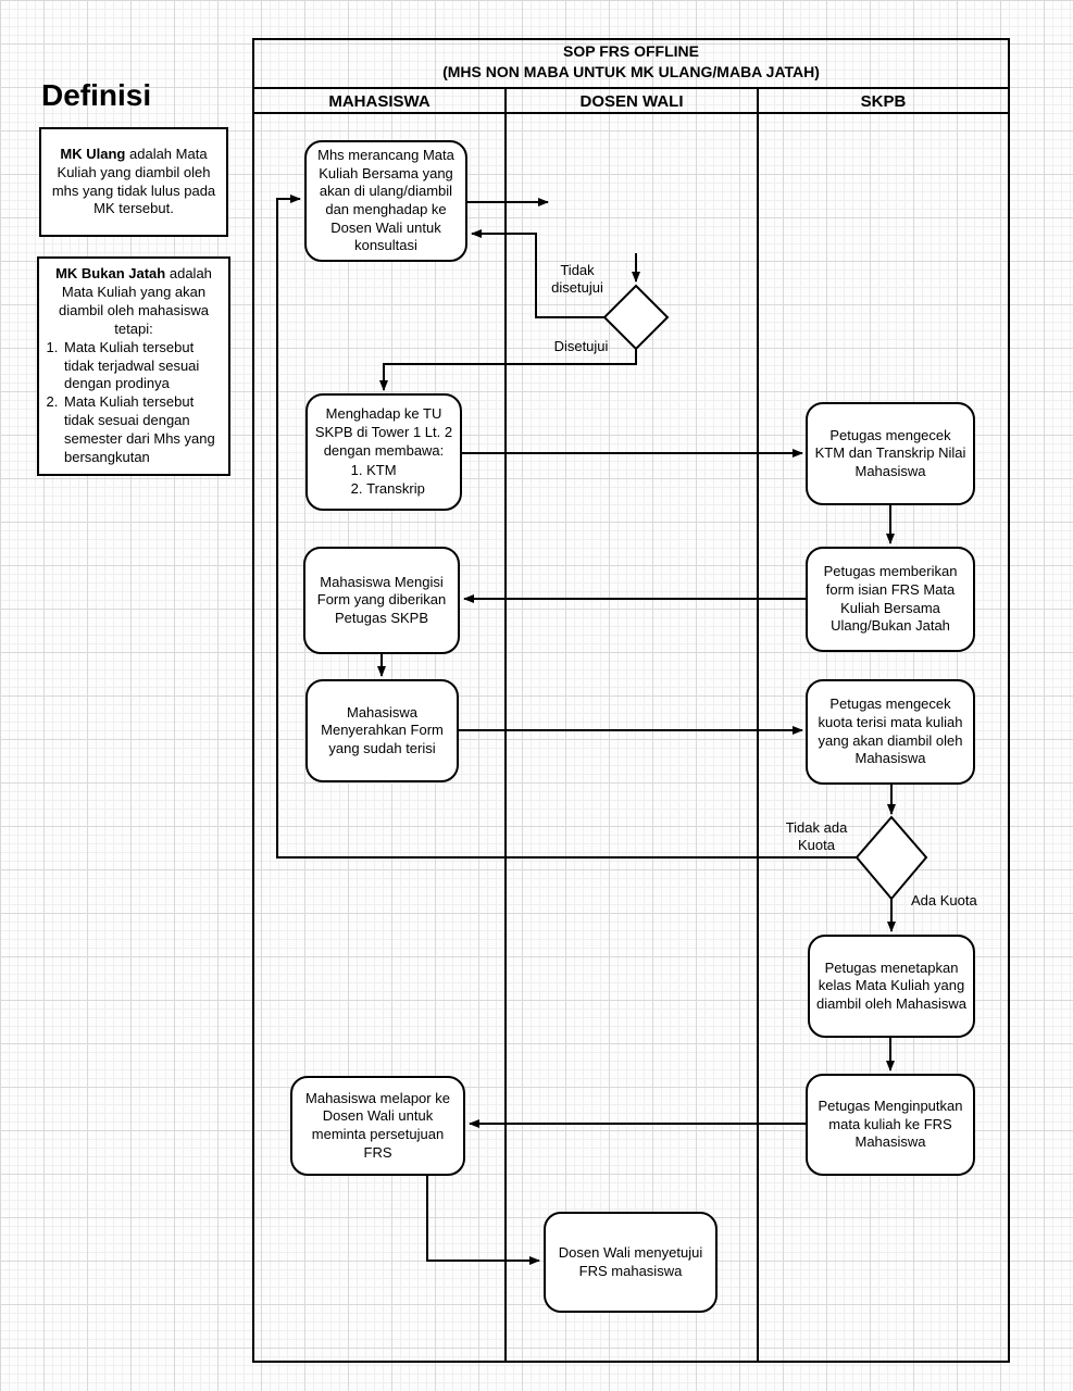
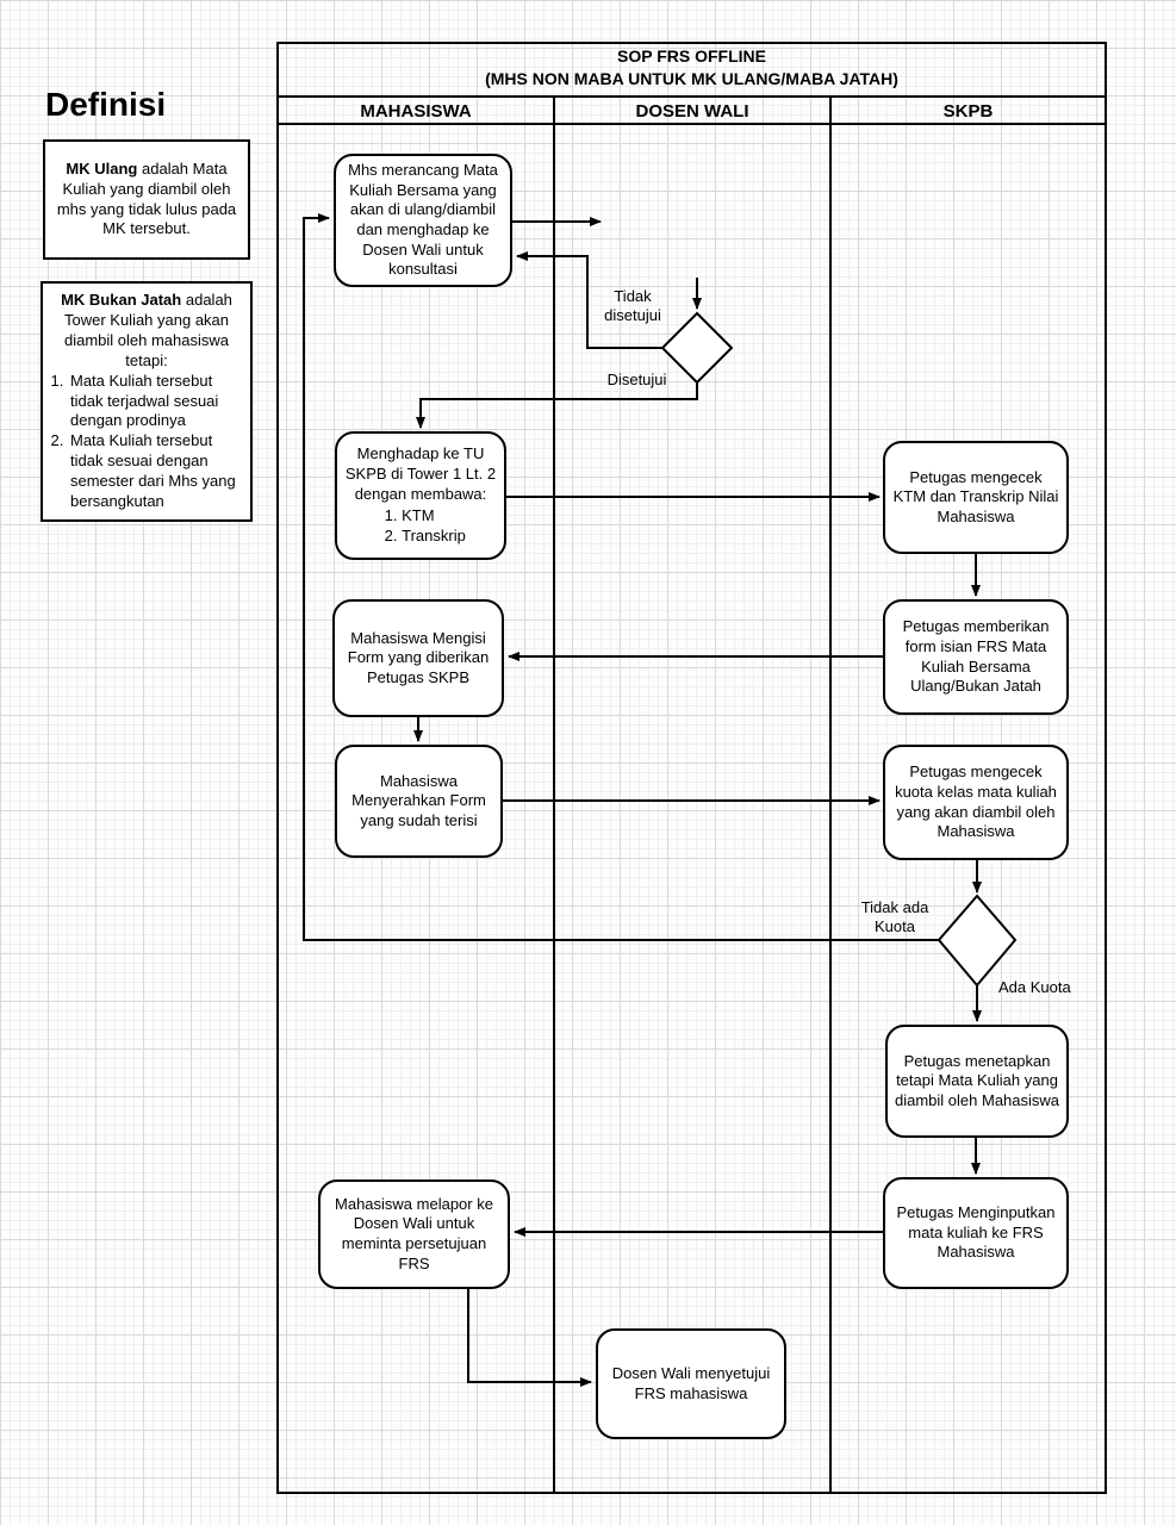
  Definisi
  MK Ulang adalah Mata Kuliah yang diambil oleh mhs yang tidak lulus pada MK tersebut.
- MK Bukan Jatah adalah Mata Kuliah yang akan diambil oleh mahasiswa tetapi:
+ MK Bukan Jatah adalah Tower Kuliah yang akan diambil oleh mahasiswa tetapi:
  Mata Kuliah tersebut tidak terjadwal sesuai dengan prodinya
  Mata Kuliah tersebut tidak sesuai dengan semester dari Mhs yang bersangkutan
  SOP FRS OFFLINE
  (MHS NON MABA UNTUK MK ULANG/MABA JATAH)
  MAHASISWA
  DOSEN WALI
  SKPB
  Mhs merancang Mata Kuliah Bersama yang akan di ulang/diambil dan menghadap ke Dosen Wali untuk konsultasi
  Menghadap ke TU SKPB di Tower 1 Lt. 2 dengan membawa:
  KTM
  Transkrip
  Petugas mengecek KTM dan Transkrip Nilai Mahasiswa
  Petugas memberikan form isian FRS Mata Kuliah Bersama Ulang/Bukan Jatah
  Mahasiswa Mengisi Form yang diberikan Petugas SKPB
  Mahasiswa Menyerahkan Form yang sudah terisi
- Petugas mengecek kuota terisi mata kuliah yang akan diambil oleh Mahasiswa
+ Petugas mengecek kuota kelas mata kuliah yang akan diambil oleh Mahasiswa
- Petugas menetapkan kelas Mata Kuliah yang diambil oleh Mahasiswa
+ Petugas menetapkan tetapi Mata Kuliah yang diambil oleh Mahasiswa
  Petugas Menginputkan mata kuliah ke FRS Mahasiswa
  Mahasiswa melapor ke Dosen Wali untuk meminta persetujuan FRS
  Dosen Wali menyetujui FRS mahasiswa
  Tidak disetujui
  Disetujui
  Tidak ada Kuota
  Ada Kuota
